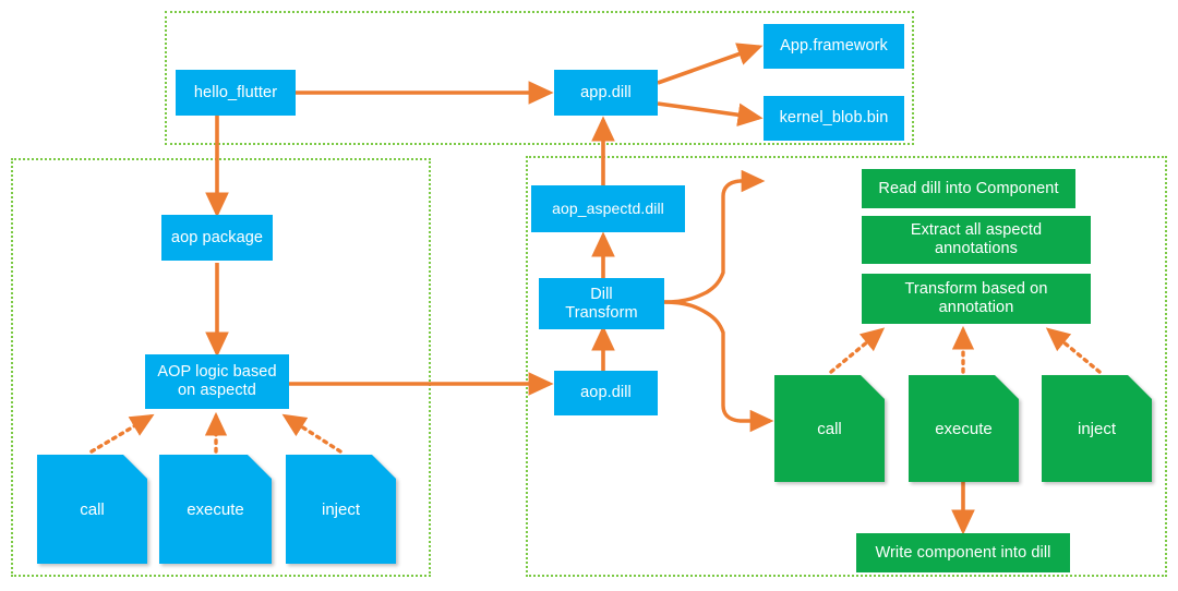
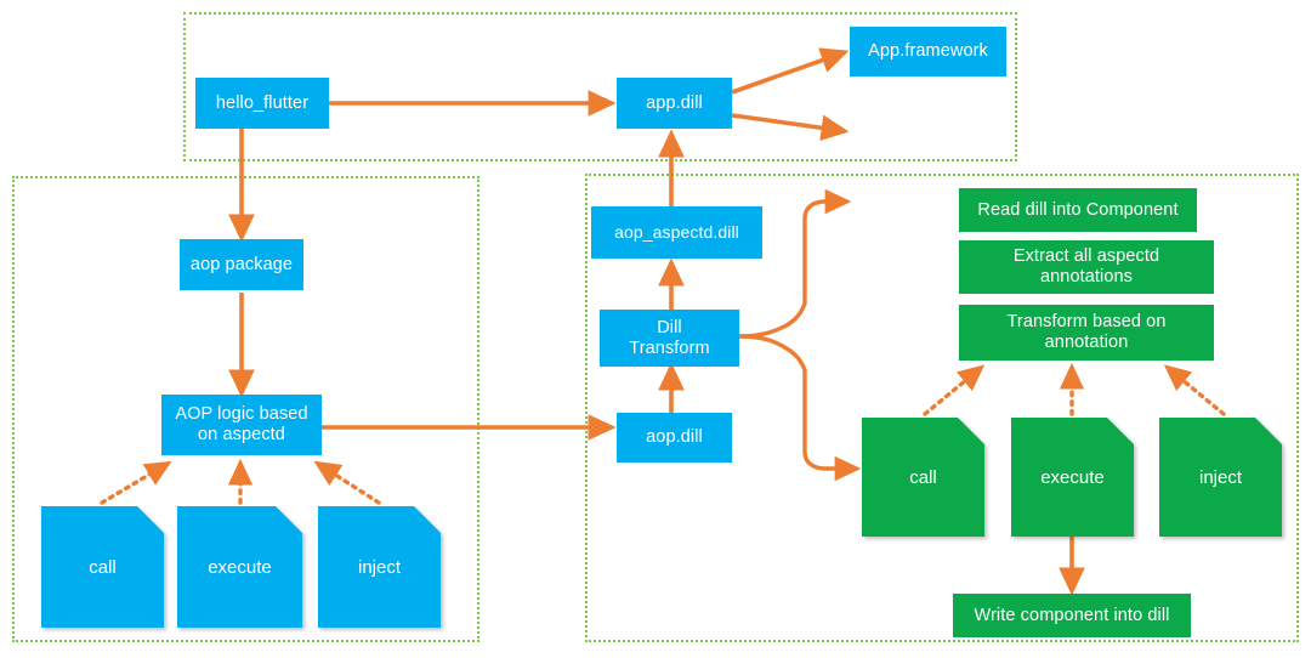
  hello_flutter
  app.dill
  App.framework
- kernel_blob.bin
  aop package
  AOP logic based
  on aspectd
  aop_aspectd.dill
  Dill
  Transform
  aop.dill
  call
  execute
  inject
  Read dill into Component
  Extract all aspectd
  annotations
  Transform based on
  annotation
  call
  execute
  inject
  Write component into dill
